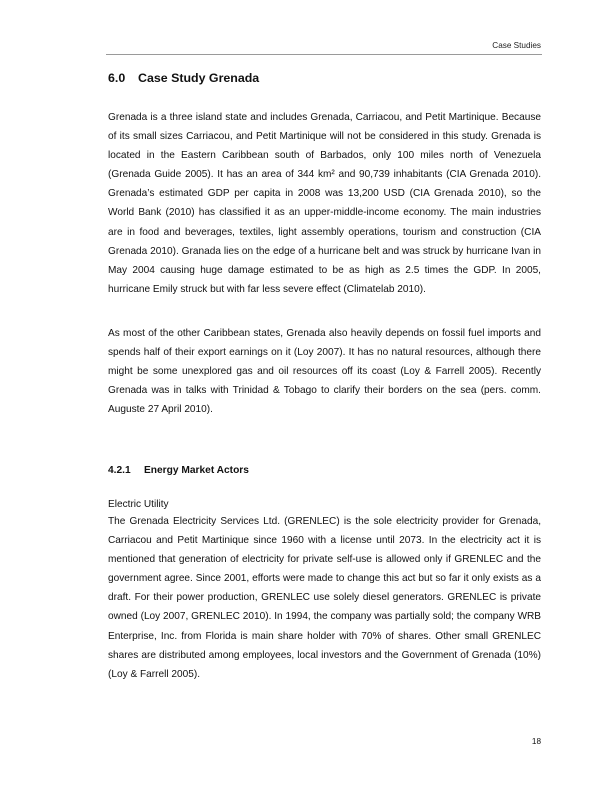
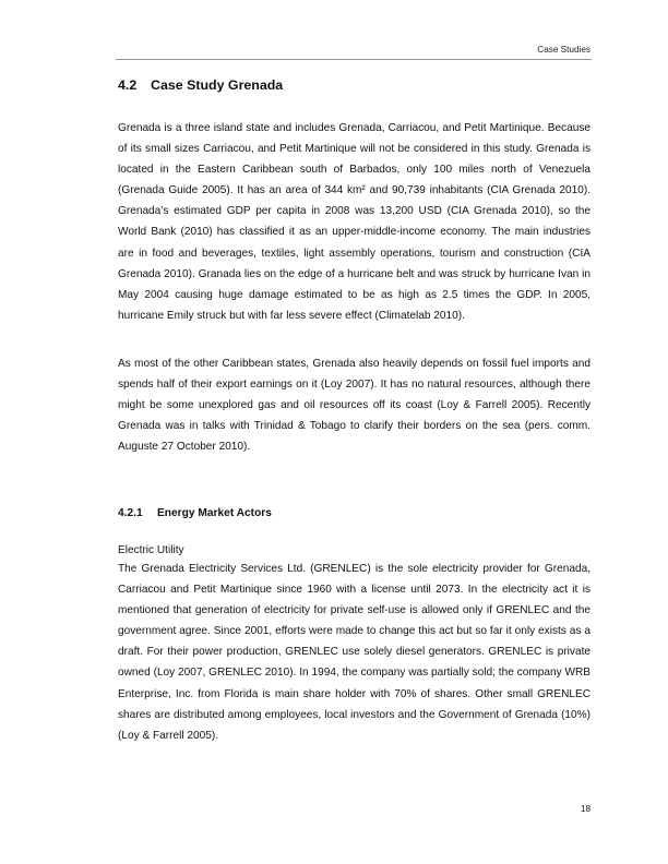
  Case Studies
- 6.0 Case Study Grenada
+ 4.2 Case Study Grenada
  Grenada is a three island state and includes Grenada, Carriacou, and Petit Martinique. Because of its small sizes Carriacou, and Petit Martinique will not be considered in this study. Grenada is located in the Eastern Caribbean south of Barbados, only 100 miles north of Venezuela (Grenada Guide 2005). It has an area of 344 km² and 90,739 inhabitants (CIA Grenada 2010). Grenada’s estimated GDP per capita in 2008 was 13,200 USD (CIA Grenada 2010), so the World Bank (2010) has classified it as an upper-middle-income economy. The main industries are in food and beverages, textiles, light assembly operations, tourism and construction (CIA Grenada 2010). Granada lies on the edge of a hurricane belt and was struck by hurricane Ivan in May 2004 causing huge damage estimated to be as high as 2.5 times the GDP. In 2005, hurricane Emily struck but with far less severe effect (Climatelab 2010).
- As most of the other Caribbean states, Grenada also heavily depends on fossil fuel imports and spends half of their export earnings on it (Loy 2007). It has no natural resources, although there might be some unexplored gas and oil resources off its coast (Loy & Farrell 2005). Recently Grenada was in talks with Trinidad & Tobago to clarify their borders on the sea (pers. comm. Auguste 27 April 2010).
+ As most of the other Caribbean states, Grenada also heavily depends on fossil fuel imports and spends half of their export earnings on it (Loy 2007). It has no natural resources, although there might be some unexplored gas and oil resources off its coast (Loy & Farrell 2005). Recently Grenada was in talks with Trinidad & Tobago to clarify their borders on the sea (pers. comm. Auguste 27 October 2010).
  4.2.1 Energy Market Actors
  Electric Utility
  The Grenada Electricity Services Ltd. (GRENLEC) is the sole electricity provider for Grenada, Carriacou and Petit Martinique since 1960 with a license until 2073. In the electricity act it is mentioned that generation of electricity for private self-use is allowed only if GRENLEC and the government agree. Since 2001, efforts were made to change this act but so far it only exists as a draft. For their power production, GRENLEC use solely diesel generators. GRENLEC is private owned (Loy 2007, GRENLEC 2010). In 1994, the company was partially sold; the company WRB Enterprise, Inc. from Florida is main share holder with 70% of shares. Other small GRENLEC shares are distributed among employees, local investors and the Government of Grenada (10%) (Loy & Farrell 2005).
  18
